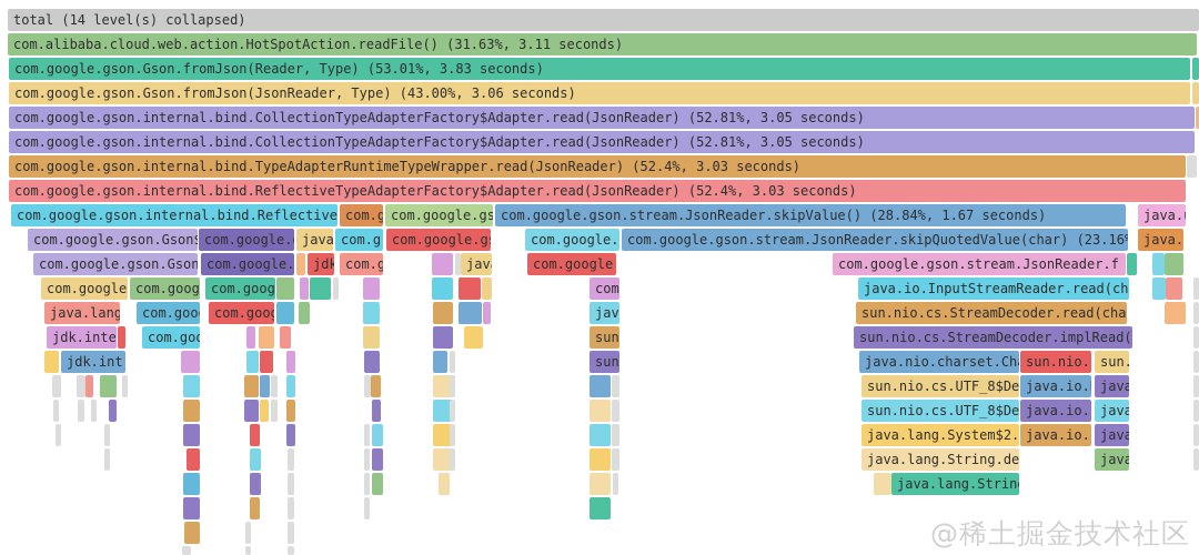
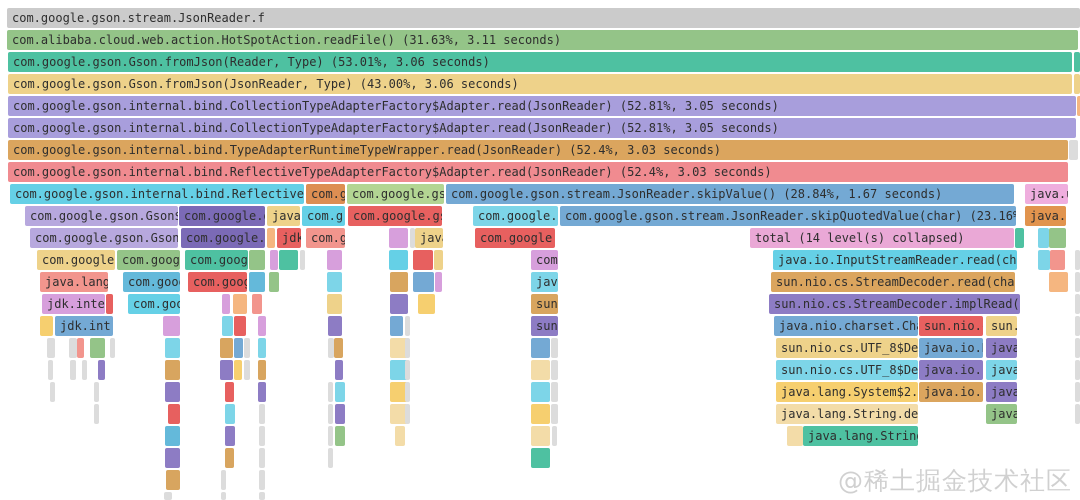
- total (14 level(s) collapsed)
+ com.google.gson.stream.JsonReader.f
  com.alibaba.cloud.web.action.HotSpotAction.readFile() (31.63%, 3.11 seconds)
- com.google.gson.Gson.fromJson(Reader, Type) (53.01%, 3.83 seconds)
+ com.google.gson.Gson.fromJson(Reader, Type) (53.01%, 3.06 seconds)
  com.google.gson.Gson.fromJson(JsonReader, Type) (43.00%, 3.06 seconds)
  com.google.gson.internal.bind.CollectionTypeAdapterFactory$Adapter.read(JsonReader) (52.81%, 3.05 seconds)
  com.google.gson.internal.bind.CollectionTypeAdapterFactory$Adapter.read(JsonReader) (52.81%, 3.05 seconds)
  com.google.gson.internal.bind.TypeAdapterRuntimeTypeWrapper.read(JsonReader) (52.4%, 3.03 seconds)
  com.google.gson.internal.bind.ReflectiveTypeAdapterFactory$Adapter.read(JsonReader) (52.4%, 3.03 seconds)
  com.google.gson.internal.bind.Reflective
  com.g
  com.google.gs
  com.google.gson.stream.JsonReader.skipValue() (28.84%, 1.67 seconds)
  java.
  com.google.gson.Gson
  com.google.
  java
  com.g
  com.google.g
  com.google.
  com.google.gson.stream.JsonReader.skipQuotedValue(char) (23.16
  java.
  com.google.gson.Gson
  com.google.
  jdk
  com.g
  jav
  com.google
- com.google.gson.stream.JsonReader.f
+ total (14 level(s) collapsed)
  com.google
  com.goog
  com.goog
  com
  java.io.InputStreamReader.read(ch
  java.lang
  com.goo
  com.goo
  jav
  sun.nio.cs.StreamDecoder.read(cha
  jdk.inte
  com.goo
  sun
  sun.nio.cs.StreamDecoder.implRead(
  jdk.int
  sun
  java.nio.charset.Ch
  sun.nio.
  sun.
  sun.nio.cs.UTF_8$De
  java.io.
  java
  sun.nio.cs.UTF_8$De
  java.io.
  java
  java.lang.System$2.
  java.io.
  java
  java.lang.String.de
  java
  java.lang.Strin
  @稀土掘金技术社区
